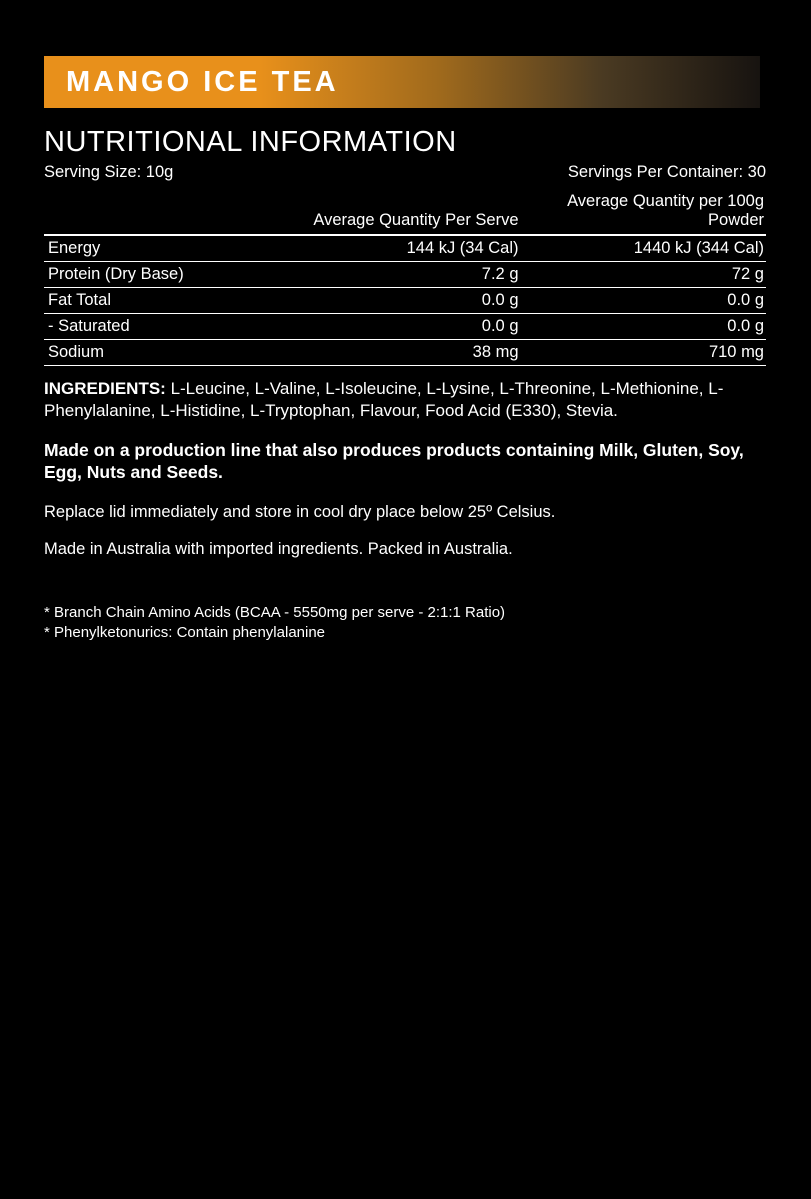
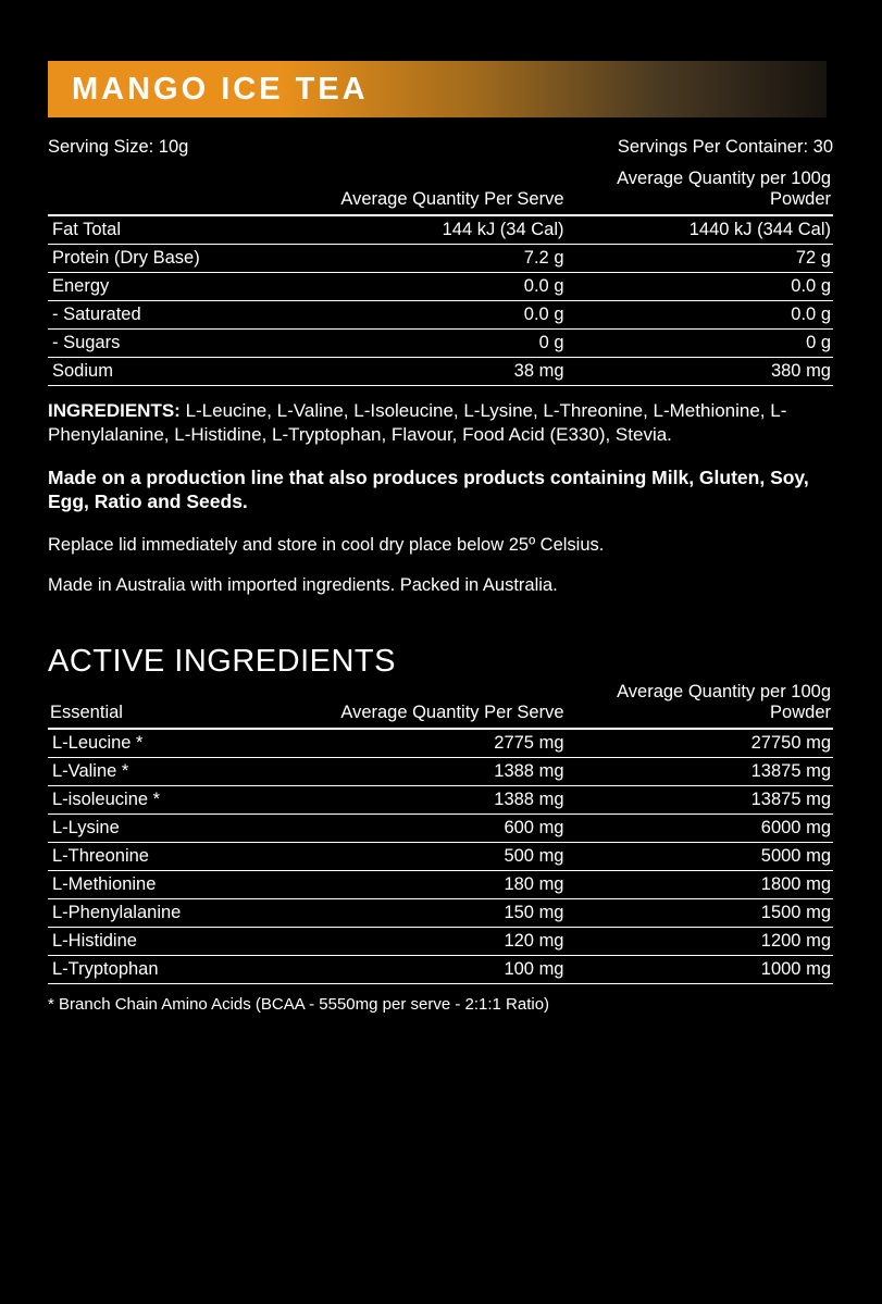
  MANGO ICE TEA
- NUTRITIONAL INFORMATION
  Serving Size: 10g
  Servings Per Container: 30
  	Average Quantity Per Serve	Average Quantity per 100g Powder
- Energy	144 kJ (34 Cal)	1440 kJ (344 Cal)
+ Fat Total	144 kJ (34 Cal)	1440 kJ (344 Cal)
  Protein (Dry Base)	7.2 g	72 g
- Fat Total	0.0 g	0.0 g
+ Energy	0.0 g	0.0 g
  - Saturated	0.0 g	0.0 g
+ - Sugars	0 g	0 g
- Sodium	38 mg	710 mg
+ Sodium	38 mg	380 mg
  INGREDIENTS: L-Leucine, L-Valine, L-Isoleucine, L-Lysine, L-Threonine, L-Methionine, L-Phenylalanine, L-Histidine, L-Tryptophan, Flavour, Food Acid (E330), Stevia.
- Made on a production line that also produces products containing Milk, Gluten, Soy, Egg, Nuts and Seeds.
+ Made on a production line that also produces products containing Milk, Gluten, Soy, Egg, Ratio and Seeds.
  Replace lid immediately and store in cool dry place below 25º Celsius.
  Made in Australia with imported ingredients. Packed in Australia.
+ ACTIVE INGREDIENTS
+ Essential	Average Quantity Per Serve	Average Quantity per 100g Powder
+ L-Leucine *	2775 mg	27750 mg
+ L-Valine *	1388 mg	13875 mg
+ L-isoleucine *	1388 mg	13875 mg
+ L-Lysine	600 mg	6000 mg
+ L-Threonine	500 mg	5000 mg
+ L-Methionine	180 mg	1800 mg
+ L-Phenylalanine	150 mg	1500 mg
+ L-Histidine	120 mg	1200 mg
+ L-Tryptophan	100 mg	1000 mg
  * Branch Chain Amino Acids (BCAA - 5550mg per serve - 2:1:1 Ratio)
- * Phenylketonurics: Contain phenylalanine
